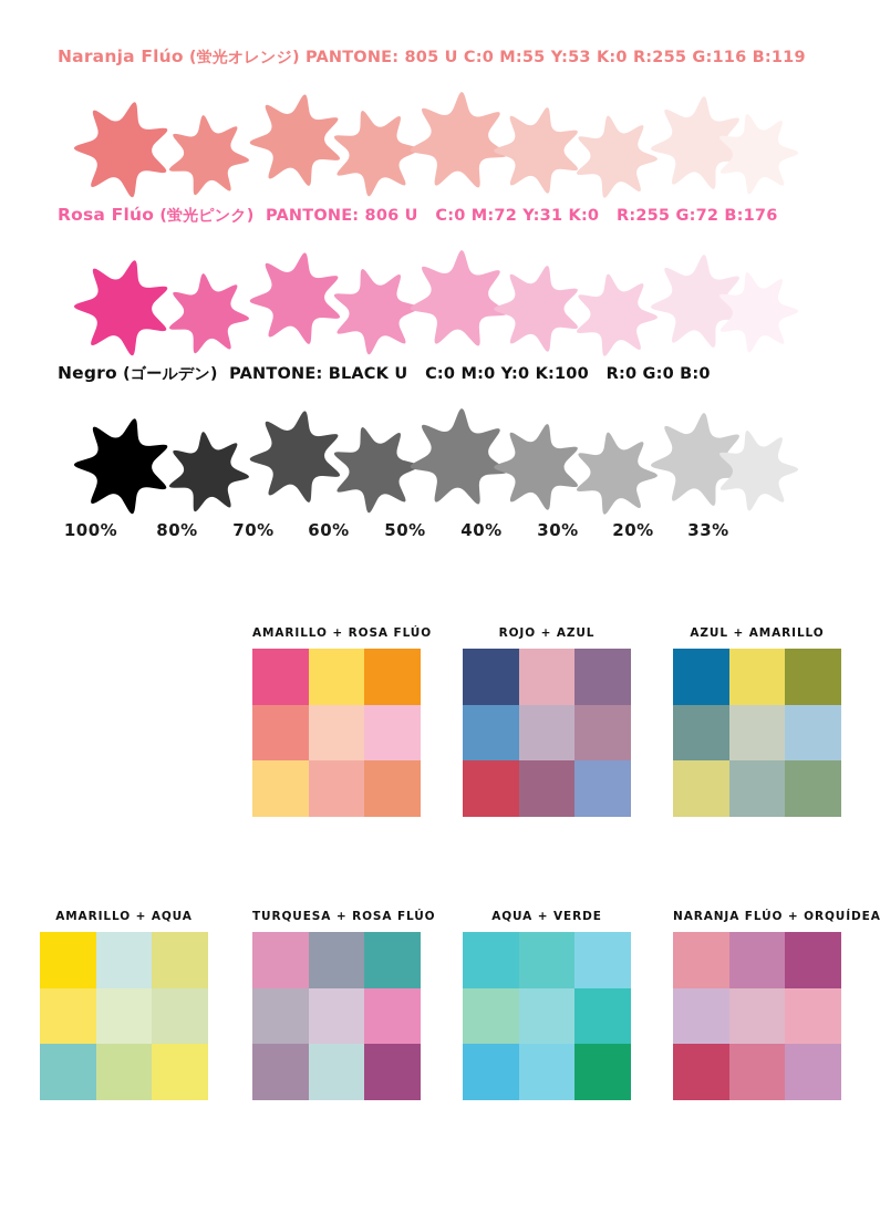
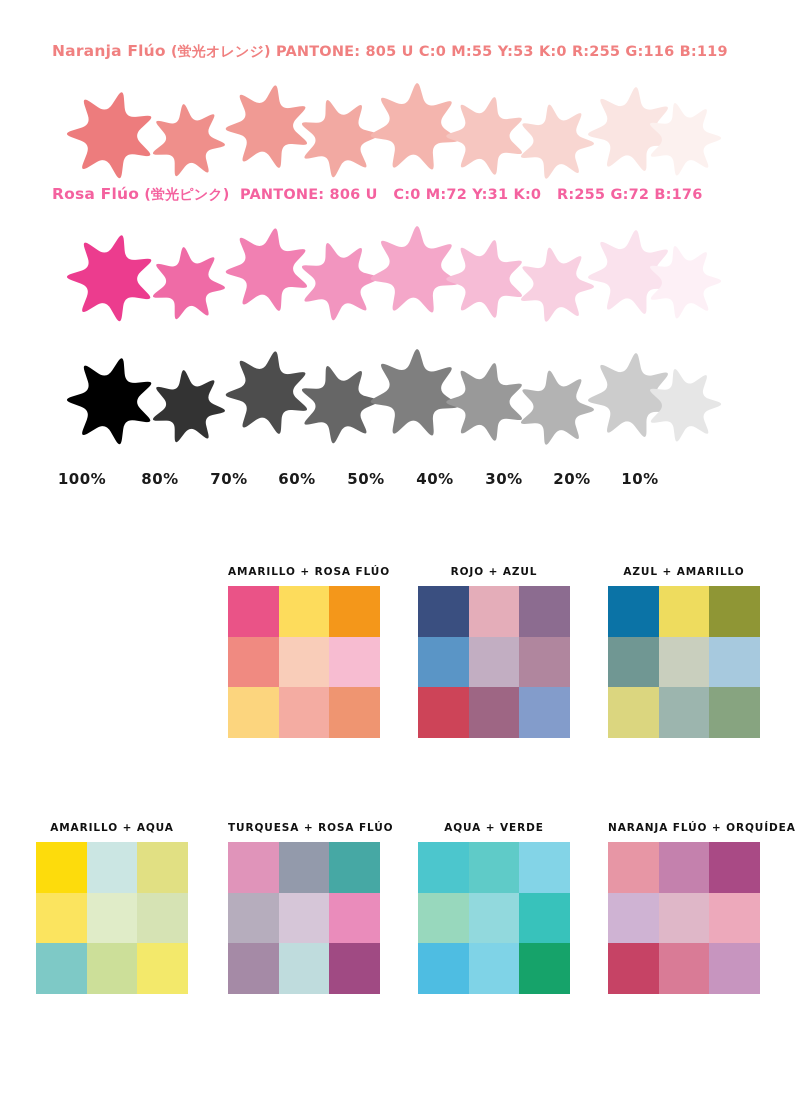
  Naranja Flúo (蛍光オレンジ) PANTONE: 805 U C:0 M:55 Y:53 K:0 R:255 G:116 B:119
  Rosa Flúo (蛍光ピンク) PANTONE: 806 U C:0 M:72 Y:31 K:0 R:255 G:72 B:176
- Negro (ゴールデン) PANTONE: BLACK U C:0 M:0 Y:0 K:100 R:0 G:0 B:0
  100%
  80%
  70%
  60%
  50%
  40%
  30%
  20%
- 33%
+ 10%
  AMARILLO + ROSA FLÚO
  ROJO + AZUL
  AZUL + AMARILLO
  AMARILLO + AQUA
  TURQUESA + ROSA FLÚO
  AQUA + VERDE
  NARANJA FLÚO + ORQUÍDEA
